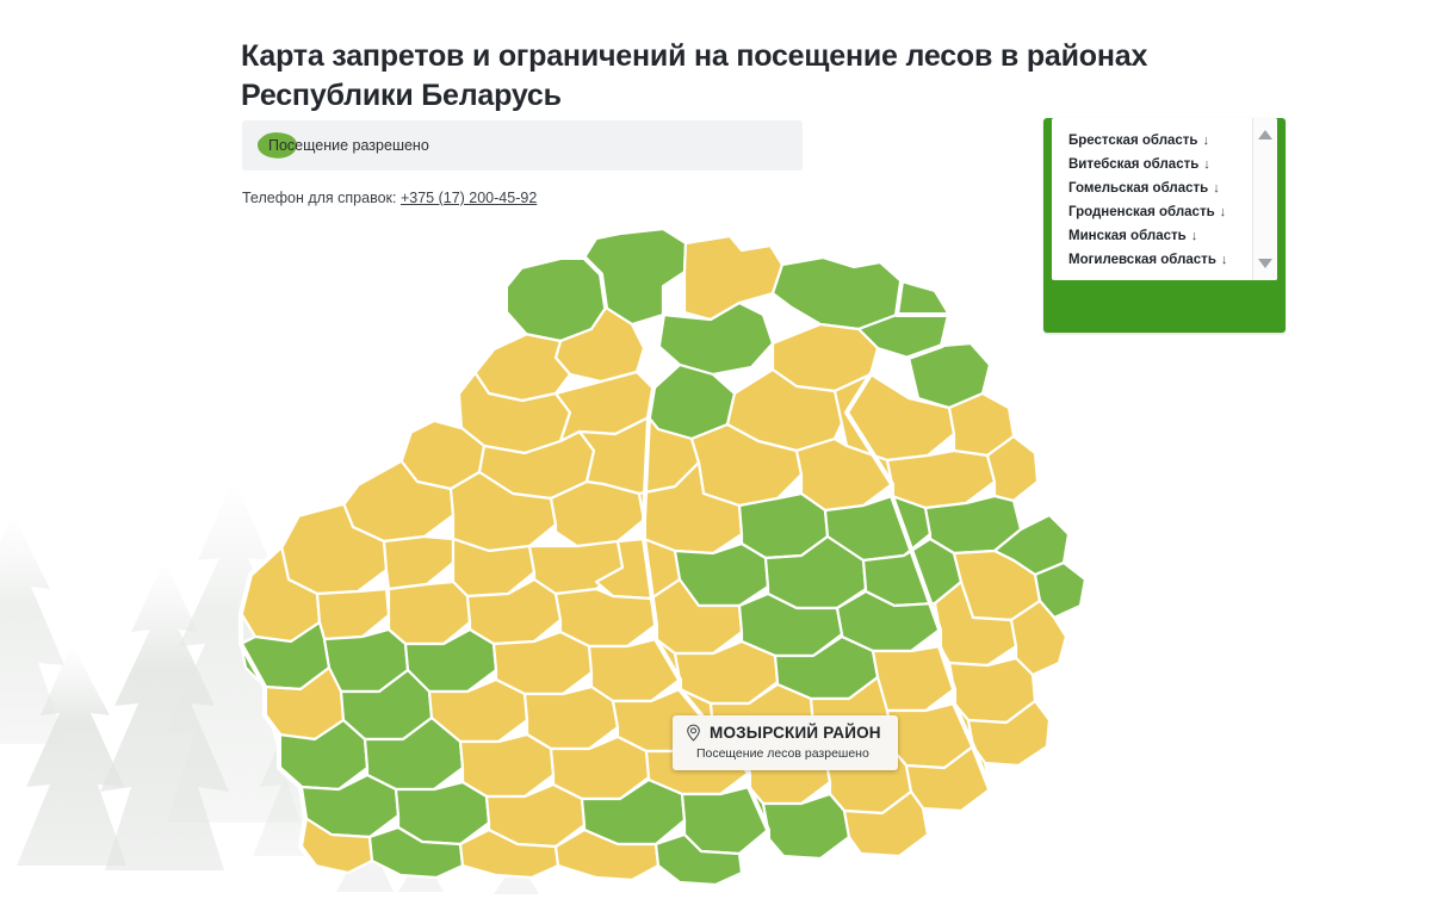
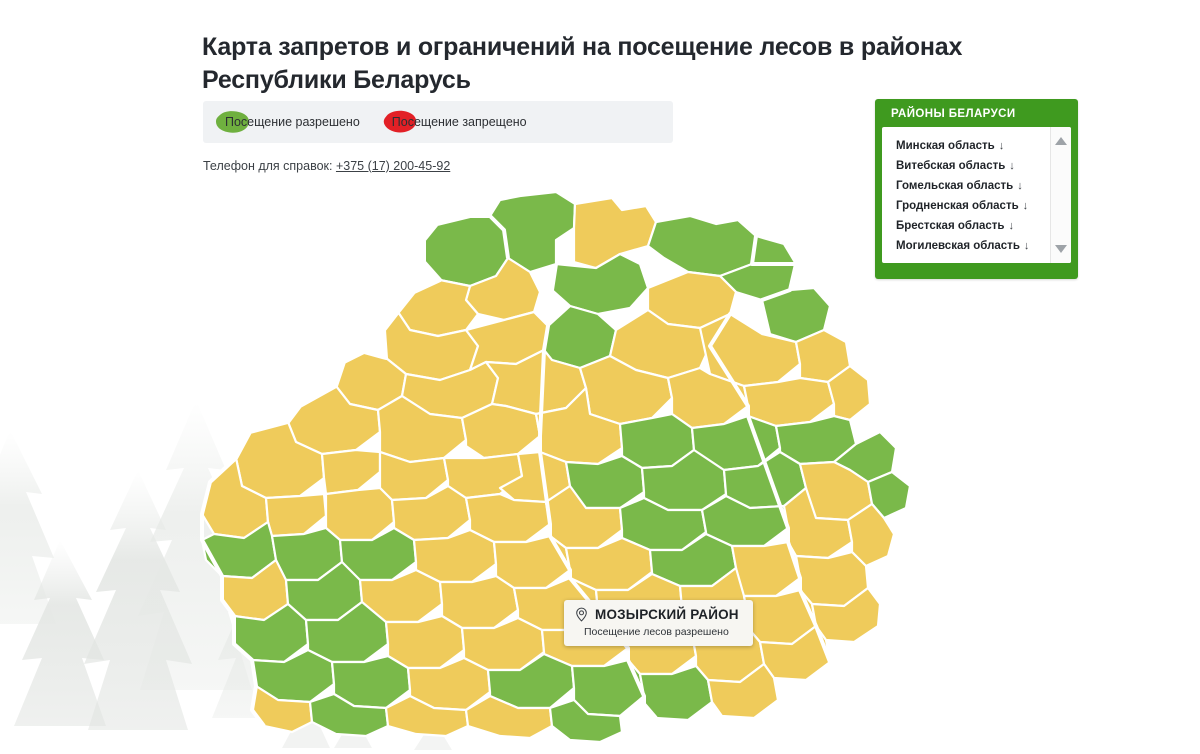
  Карта запретов и ограничений на посещение лесов в районах Республики Беларусь
  Посещение разрешено
+ Посещение запрещено
  Телефон для справок: +375 (17) 200-45-92
+ РАЙОНЫ БЕЛАРУСИ
- Брестская область ↓
+ Минская область ↓
  Витебская область ↓
  Гомельская область ↓
  Гродненская область ↓
- Минская область ↓
+ Брестская область ↓
  Могилевская область ↓
  МОЗЫРСКИЙ РАЙОН
  Посещение лесов разрешено
